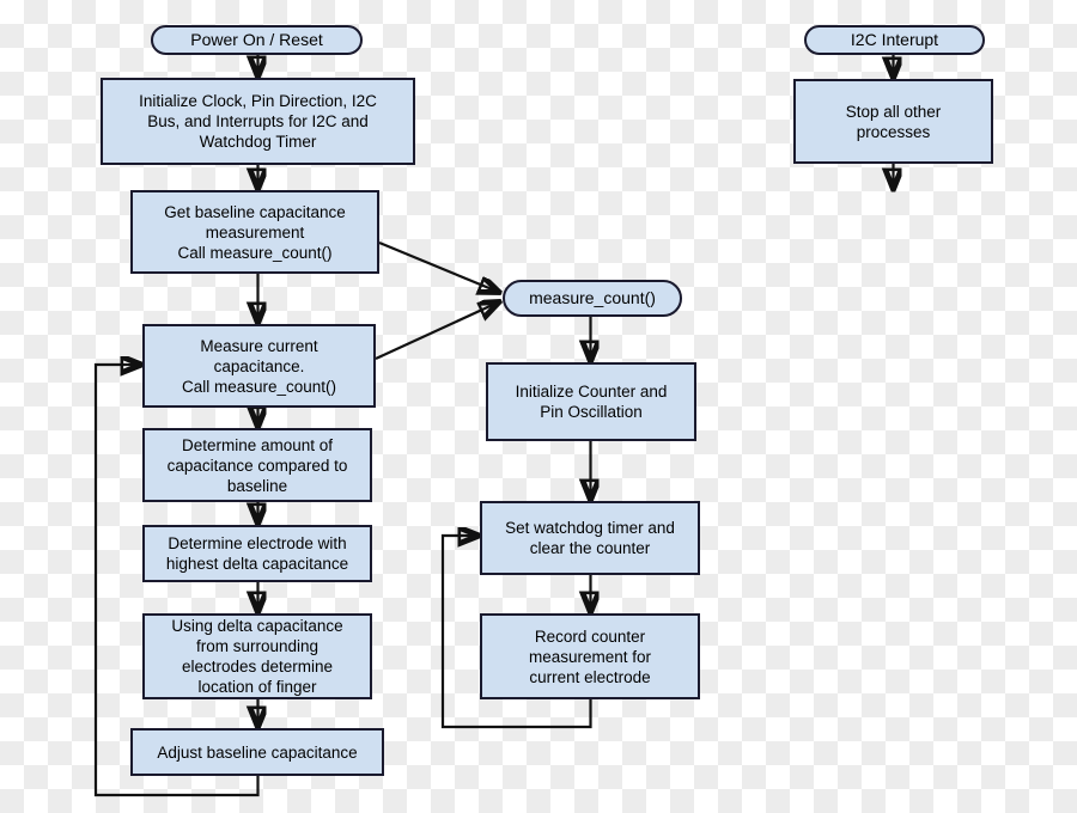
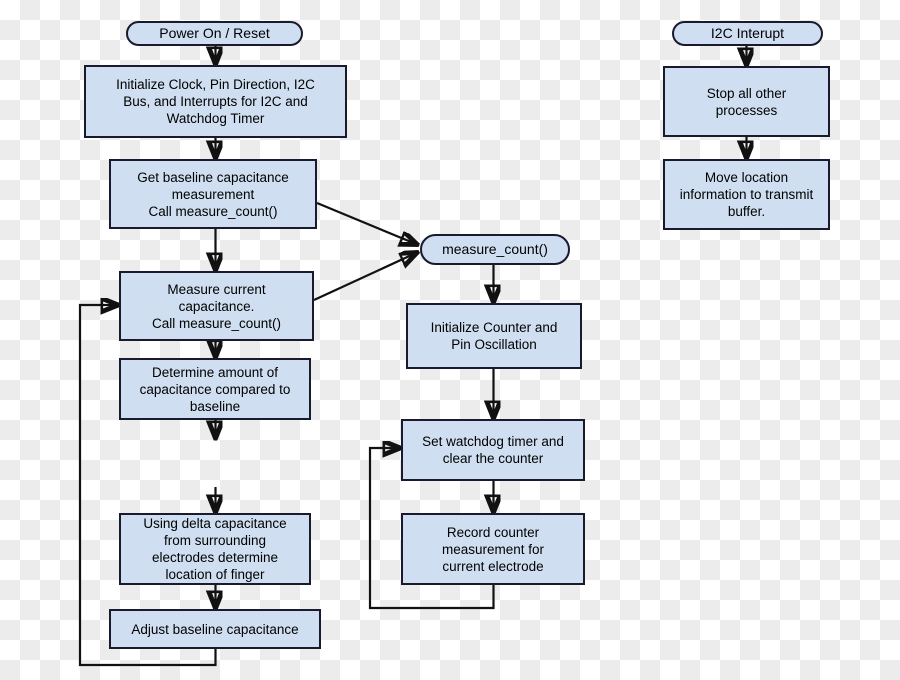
  Power On / Reset
  Initialize Clock, Pin Direction, I2C
  Bus, and Interrupts for I2C and
  Watchdog Timer
  Get baseline capacitance
  measurement
  Call measure_count()
  Measure current
  capacitance.
  Call measure_count()
  Determine amount of
  capacitance compared to
  baseline
- Determine electrode with
- highest delta capacitance
  Using delta capacitance
  from surrounding
  electrodes determine
  location of finger
  Adjust baseline capacitance
  measure_count()
  Initialize Counter and
  Pin Oscillation
  Set watchdog timer and
  clear the counter
  Record counter
  measurement for
  current electrode
  I2C Interupt
  Stop all other
  processes
+ Move location
+ information to transmit
+ buffer.
